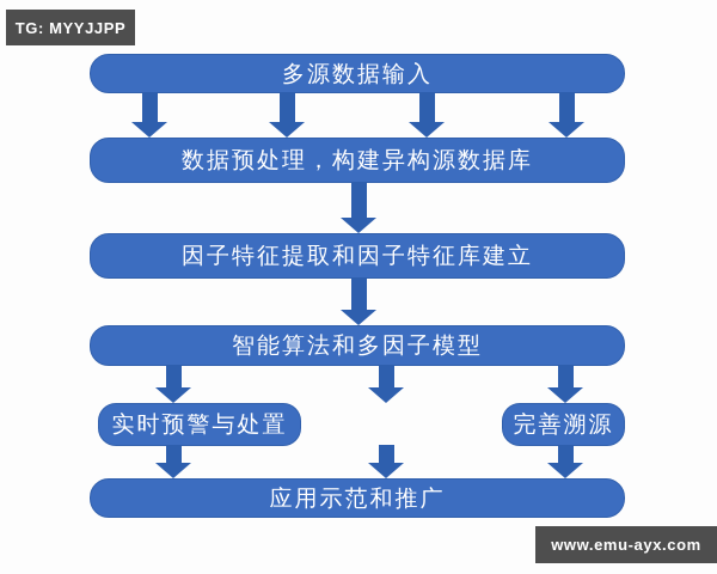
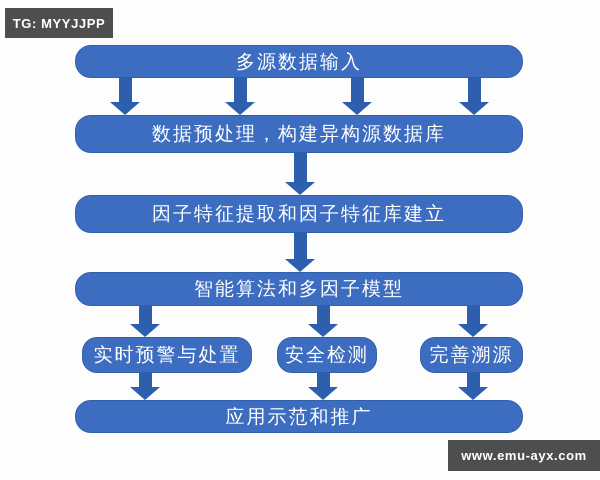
  TG: MYYJJPP
  多源数据输入
  数据预处理，构建异构源数据库
  因子特征提取和因子特征库建立
  智能算法和多因子模型
  实时预警与处置
+ 安全检测
  完善溯源
  应用示范和推广
  www.emu-ayx.com
